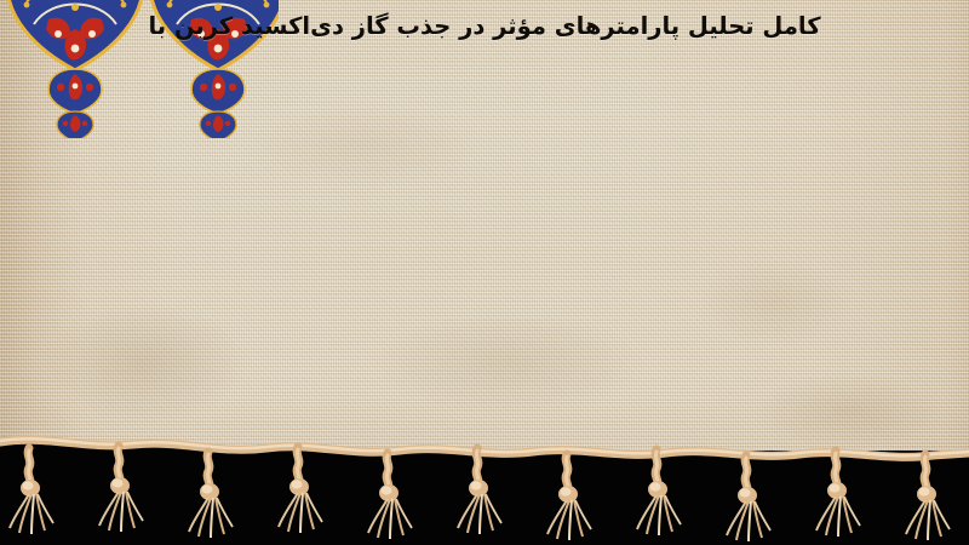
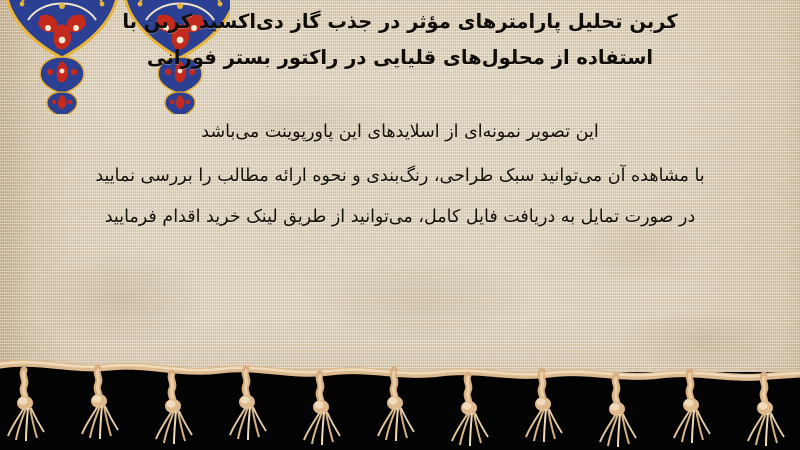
- کامل تحلیل پارامترهای مؤثر در جذب گاز دی‌اکسید کربن با
+ کربن تحلیل پارامترهای مؤثر در جذب گاز دی‌اکسید کربن با
+ استفاده از محلول‌های قلیایی در راکتور بستر فورانی
+ این تصویر نمونه‌ای از اسلایدهای این پاورپوینت می‌باشد
+ با مشاهده آن میتوانید سبک طراحی، رنگ‌بندی و نحوه ارائه مطالب را بررسی نمایید
+ در صورت تمایل به دریافت فایل کامل، می‌توانید از طریق لینک خرید اقدام فرمایید
